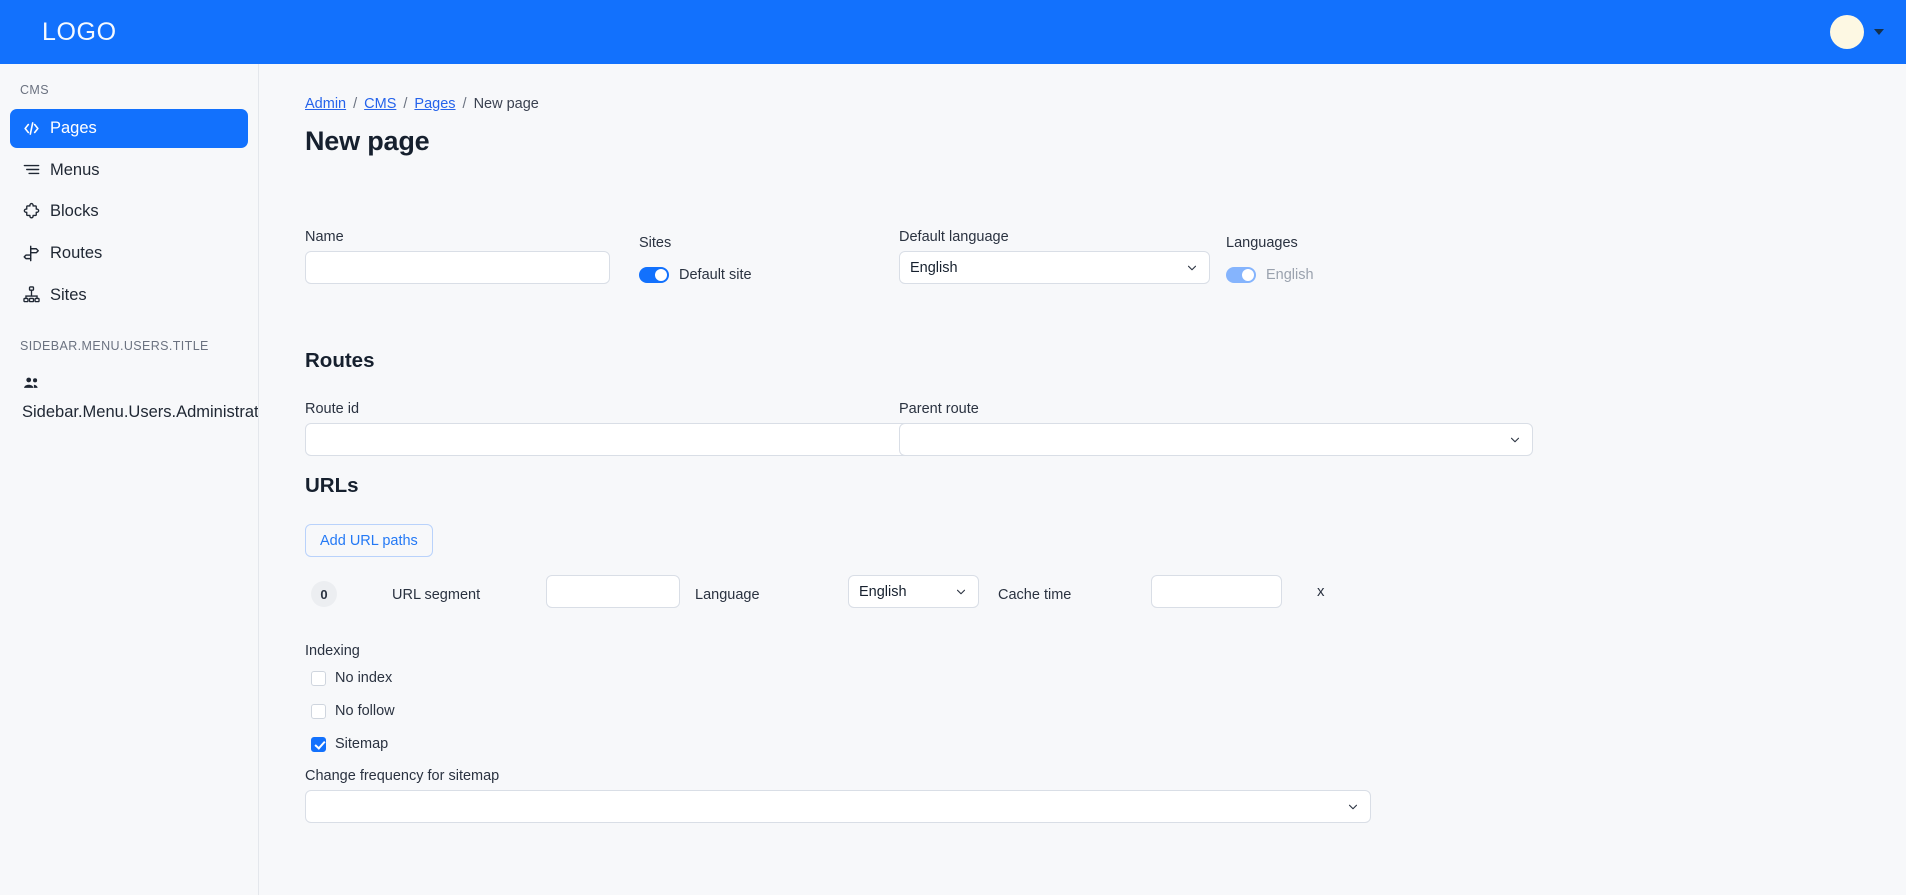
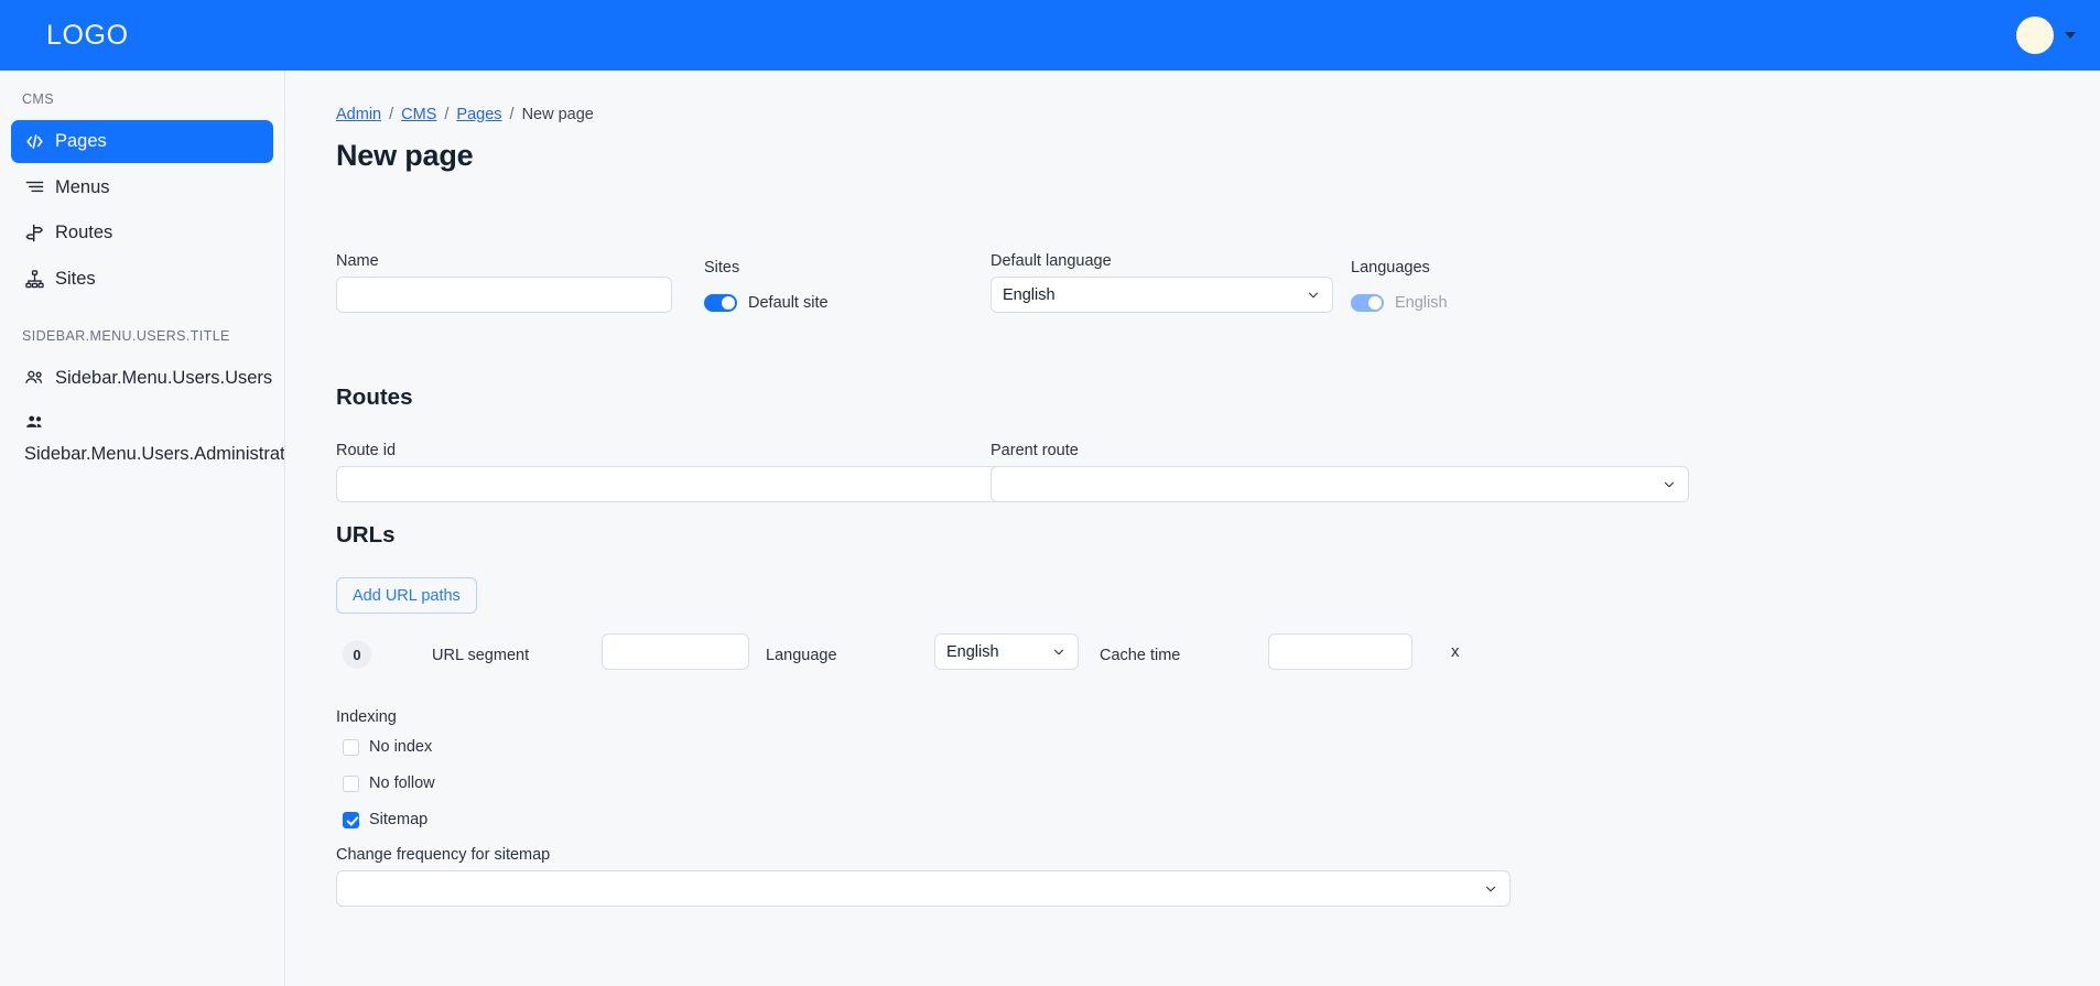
  LOGO
  CMS
  Pages
  Menus
- Blocks
  Routes
  Sites
  SIDEBAR.MENU.USERS.TITLE
+ Sidebar.Menu.Users.Users
  Sidebar.Menu.Users.Administrat
  Admin
  /
  CMS
  /
  Pages
  /
  New page
  New page
  Name
  Sites
  Default site
  Default language
  English
  Languages
  English
  Routes
  Route id
  Parent route
  URLs
  Add URL paths
  0
  URL segment
  Language
  English
  Cache time
  x
  Indexing
  No index
  No follow
  Sitemap
  Change frequency for sitemap
